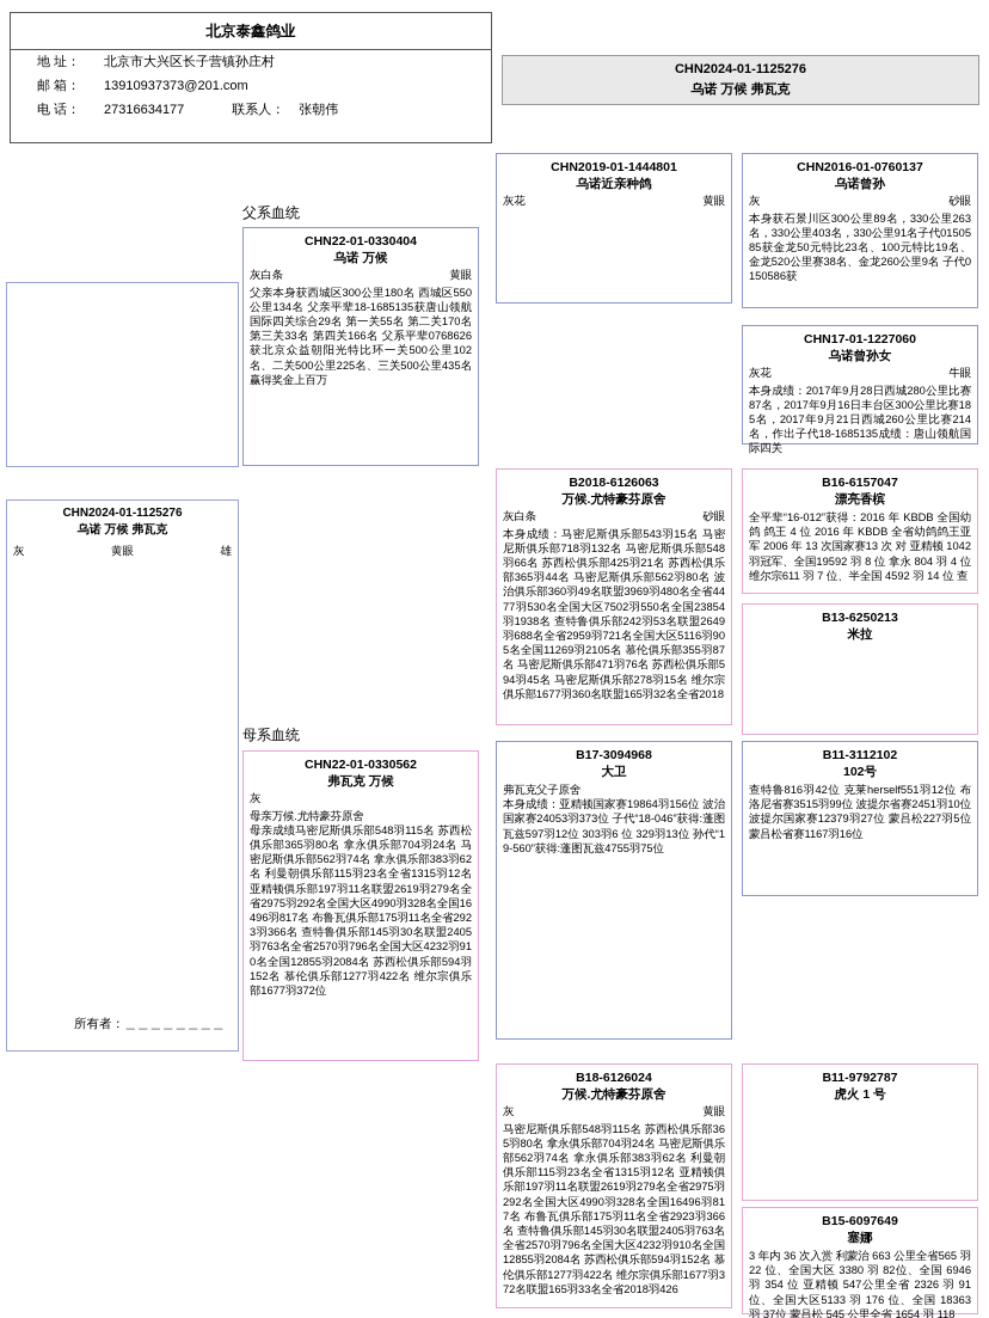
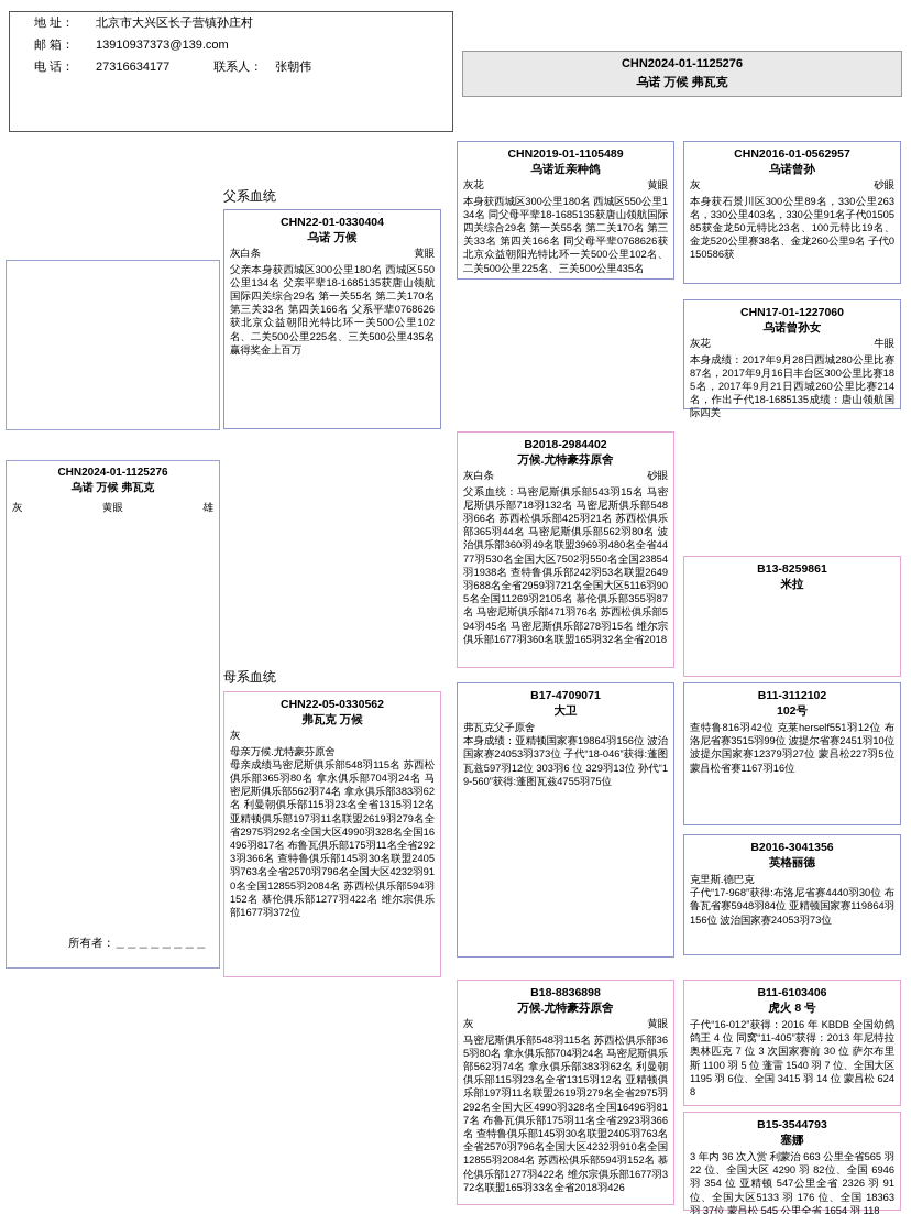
- 北京泰鑫鸽业
  地 址：
  北京市大兴区长子营镇孙庄村
  邮 箱：
- 13910937373@201.com
+ 13910937373@139.com
  电 话：
  27316634177
  联系人：
  张朝伟
  CHN2024-01-1125276
  乌诺 万候 弗瓦克
  父系血统
  母系血统
  CHN2024-01-1125276
  乌诺 万候 弗瓦克
  灰
  黄眼
  雄
  所有者：＿＿＿＿＿＿＿＿
  CHN22-01-0330404
  乌诺 万候
  灰白条
  黄眼
  父亲本身获西城区300公里180名 西城区550公里134名 父亲平辈18-1685135获唐山领航国际四关综合29名 第一关55名 第二关170名 第三关33名 第四关166名 父系平辈0768626获北京众益朝阳光特比环一关500公里102名、二关500公里225名、三关500公里435名赢得奖金上百万
- CHN2019-01-1444801
+ CHN2019-01-1105489
  乌诺近亲种鸽
  灰花
  黄眼
+ 本身获西城区300公里180名 西城区550公里134名 同父母平辈18-1685135获唐山领航国际四关综合29名 第一关55名 第二关170名 第三关33名 第四关166名 同父母平辈0768626获北京众益朝阳光特比环一关500公里102名、二关500公里225名、三关500公里435名
- CHN2016-01-0760137
+ CHN2016-01-0562957
  乌诺曾孙
  灰
  砂眼
  本身获石景川区300公里89名，330公里263名，330公里403名，330公里91名子代0150585获金龙50元特比23名、100元特比19名、金龙520公里赛38名、金龙260公里9名 子代0150586获
  CHN17-01-1227060
  乌诺曾孙女
  灰花
  牛眼
  本身成绩：2017年9月28日西城280公里比赛87名，2017年9月16日丰台区300公里比赛185名，2017年9月21日西城260公里比赛214名，作出子代18-1685135成绩：唐山领航国际四关
- B2018-6126063
+ B2018-2984402
  万候.尤特豪芬原舍
  灰白条
  砂眼
- 本身成绩：马密尼斯俱乐部543羽15名 马密尼斯俱乐部718羽132名 马密尼斯俱乐部548羽66名 苏西松俱乐部425羽21名 苏西松俱乐部365羽44名 马密尼斯俱乐部562羽80名 波治俱乐部360羽49名联盟3969羽480名全省4477羽530名全国大区7502羽550名全国23854羽1938名 查特鲁俱乐部242羽53名联盟2649羽688名全省2959羽721名全国大区5116羽905名全国11269羽2105名 慕伦俱乐部355羽87名 马密尼斯俱乐部471羽76名 苏西松俱乐部594羽45名 马密尼斯俱乐部278羽15名 维尔宗俱乐部1677羽360名联盟165羽32名全省2018
+ 父系血统：马密尼斯俱乐部543羽15名 马密尼斯俱乐部718羽132名 马密尼斯俱乐部548羽66名 苏西松俱乐部425羽21名 苏西松俱乐部365羽44名 马密尼斯俱乐部562羽80名 波治俱乐部360羽49名联盟3969羽480名全省4477羽530名全国大区7502羽550名全国23854羽1938名 查特鲁俱乐部242羽53名联盟2649羽688名全省2959羽721名全国大区5116羽905名全国11269羽2105名 慕伦俱乐部355羽87名 马密尼斯俱乐部471羽76名 苏西松俱乐部594羽45名 马密尼斯俱乐部278羽15名 维尔宗俱乐部1677羽360名联盟165羽32名全省2018
- B16-6157047
- 漂亮香槟
- 全平辈“16-012”获得：2016 年 KBDB 全国幼鸽 鸽王 4 位 2016 年 KBDB 全省幼鸽鸽王亚军 2006 年 13 次国家赛13 次 对 亚精顿 1042 羽冠军、全国19592 羽 8 位 拿永 804 羽 4 位 维尔宗611 羽 7 位、半全国 4592 羽 14 位 查
- B13-6250213
+ B13-8259861
  米拉
- CHN22-01-0330562
+ CHN22-05-0330562
  弗瓦克 万候
  灰
  母亲万候.尤特豪芬原舍
  母亲成绩马密尼斯俱乐部548羽115名 苏西松俱乐部365羽80名 拿永俱乐部704羽24名 马密尼斯俱乐部562羽74名 拿永俱乐部383羽62名 利曼朝俱乐部115羽23名全省1315羽12名 亚精顿俱乐部197羽11名联盟2619羽279名全省2975羽292名全国大区4990羽328名全国16496羽817名 布鲁瓦俱乐部175羽11名全省2923羽366名 查特鲁俱乐部145羽30名联盟2405羽763名全省2570羽796名全国大区4232羽910名全国12855羽2084名 苏西松俱乐部594羽152名 慕伦俱乐部1277羽422名 维尔宗俱乐部1677羽372位
- B17-3094968
+ B17-4709071
  大卫
  弗瓦克父子原舍
  本身成绩：亚精顿国家赛19864羽156位 波治国家赛24053羽373位 子代“18-046”获得:蓬图瓦兹597羽12位 303羽6 位 329羽13位 孙代“19-560”获得:蓬图瓦兹4755羽75位
  B11-3112102
  102号
  查特鲁816羽42位 克莱herself551羽12位 布洛尼省赛3515羽99位 波提尔省赛2451羽10位 波提尔国家赛12379羽27位 蒙吕松227羽5位 蒙吕松省赛1167羽16位
+ B2016-3041356
+ 英格丽德
+ 克里斯.德巴克
+ 子代“17-968”获得:布洛尼省赛4440羽30位 布鲁瓦省赛5948羽84位 亚精顿国家赛119864羽156位 波治国家赛24053羽73位
- B18-6126024
+ B18-8836898
  万候.尤特豪芬原舍
  灰
  黄眼
  马密尼斯俱乐部548羽115名 苏西松俱乐部365羽80名 拿永俱乐部704羽24名 马密尼斯俱乐部562羽74名 拿永俱乐部383羽62名 利曼朝俱乐部115羽23名全省1315羽12名 亚精顿俱乐部197羽11名联盟2619羽279名全省2975羽292名全国大区4990羽328名全国16496羽817名 布鲁瓦俱乐部175羽11名全省2923羽366名 查特鲁俱乐部145羽30名联盟2405羽763名全省2570羽796名全国大区4232羽910名全国12855羽2084名 苏西松俱乐部594羽152名 慕伦俱乐部1277羽422名 维尔宗俱乐部1677羽372名联盟165羽33名全省2018羽426
- B11-9792787
+ B11-6103406
- 虎火 1 号
+ 虎火 8 号
+ 子代“16-012”获得：2016 年 KBDB 全国幼鸽 鸽王 4 位 同窝“11-405”获得：2013 年尼特拉奥林匹克 7 位 3 次国家赛前 30 位 萨尔布里斯 1100 羽 5 位 蓬雷 1540 羽 7 位、全国大区 1195 羽 6位、全国 3415 羽 14 位 蒙吕松 6248
- B15-6097649
+ B15-3544793
  塞娜
- 3 年内 36 次入赏 利蒙治 663 公里全省565 羽 22 位、全国大区 3380 羽 82位、全国 6946 羽 354 位 亚精顿 547公里全省 2326 羽 91 位、全国大区5133 羽 176 位、全国 18363 羽 37位 蒙吕松 545 公里全省 1654 羽 118
+ 3 年内 36 次入赏 利蒙治 663 公里全省565 羽 22 位、全国大区 4290 羽 82位、全国 6946 羽 354 位 亚精顿 547公里全省 2326 羽 91 位、全国大区5133 羽 176 位、全国 18363 羽 37位 蒙吕松 545 公里全省 1654 羽 118
